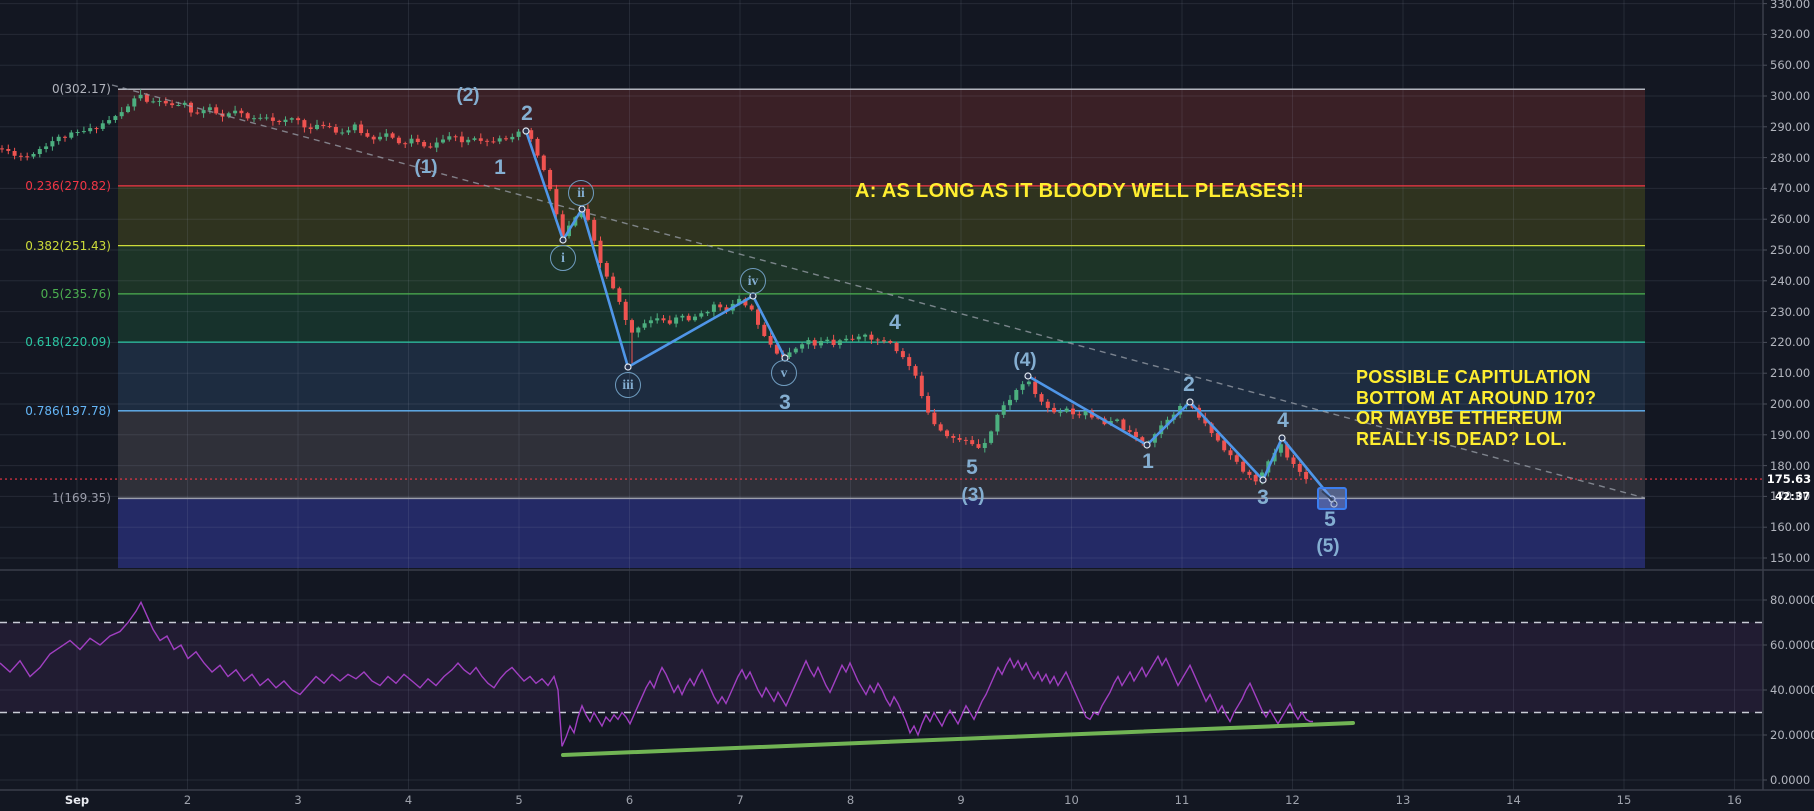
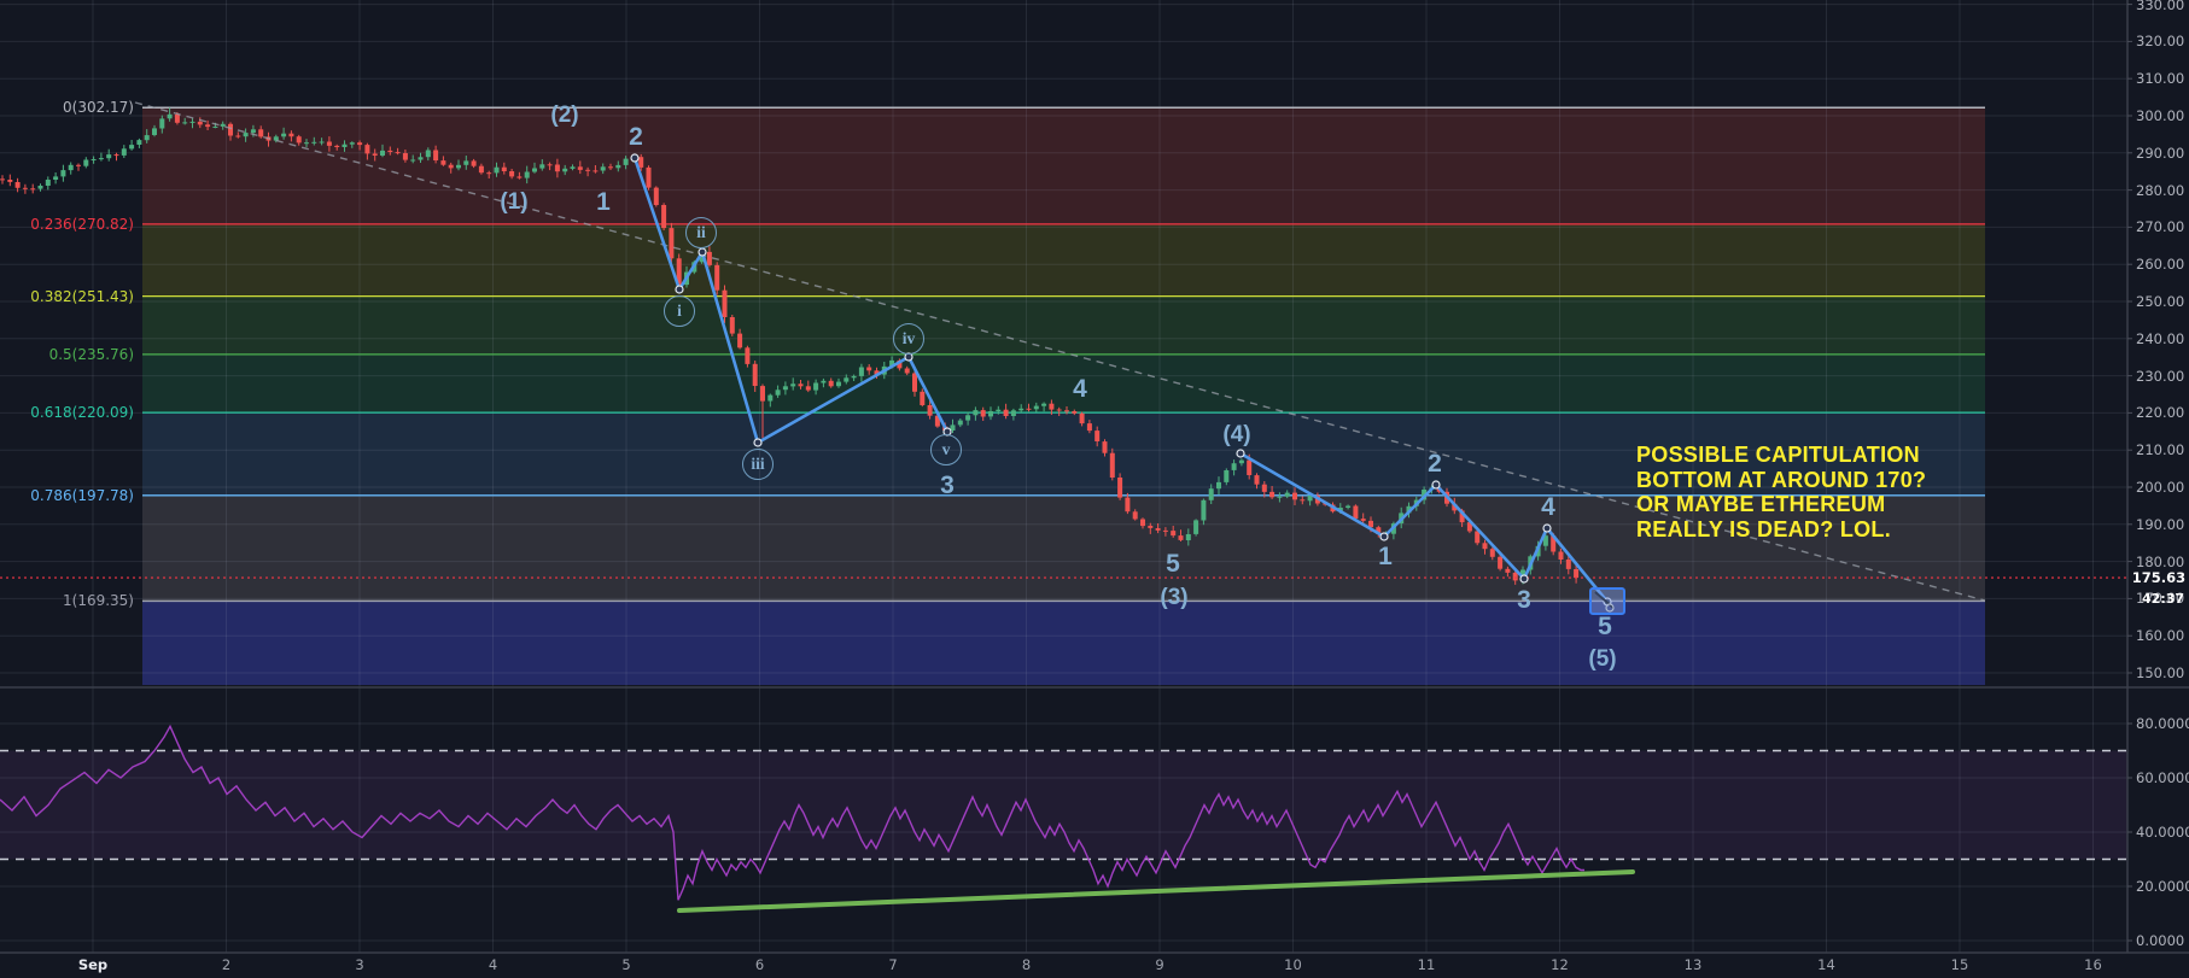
- A: AS LONG AS IT BLOODY WELL PLEASES!!
  POSSIBLE CAPITULATION
  BOTTOM AT AROUND 170?
  OR MAYBE ETHEREUM
  REALLY IS DEAD? LOL.
  0(302.17)
  0.236(270.82)
  0.382(251.43)
  0.5(235.76)
  0.618(220.09)
  0.786(197.78)
  1(169.35)
  330.00
  320.00
- 560.00
+ 310.00
  300.00
  290.00
  280.00
- 470.00
+ 270.00
  260.00
  250.00
  240.00
  230.00
  220.00
  210.00
  200.00
  190.00
  180.00
  170.00
  160.00
  150.00
  80.000
  60.000
  40.000
  20.000
  0.0000
  Sep
  2
  3
  4
  5
  6
  7
  8
  9
  10
  11
  12
  13
  14
  15
  16
  (1)
  1
  (2)
  2
  i
  ii
  iii
  iv
  v
  3
  4
  5
  (3)
  (4)
  1
  2
  3
  4
  5
  (5)
  175.63
  42:37
